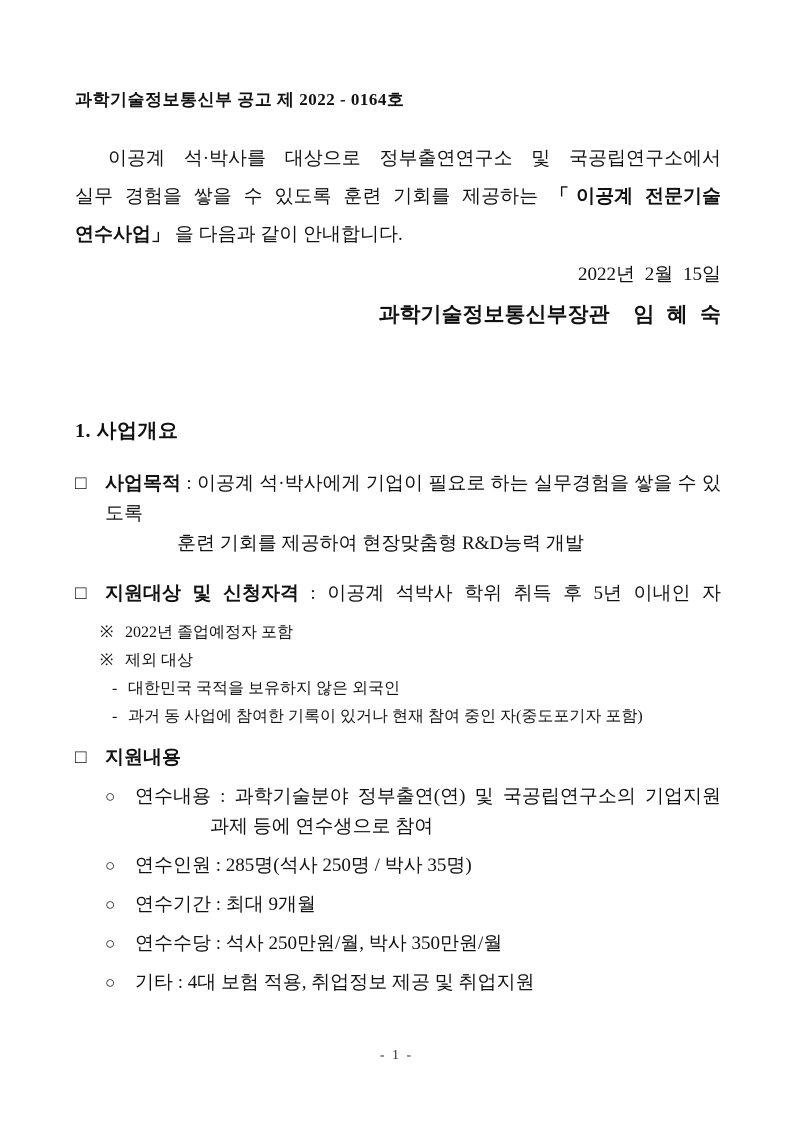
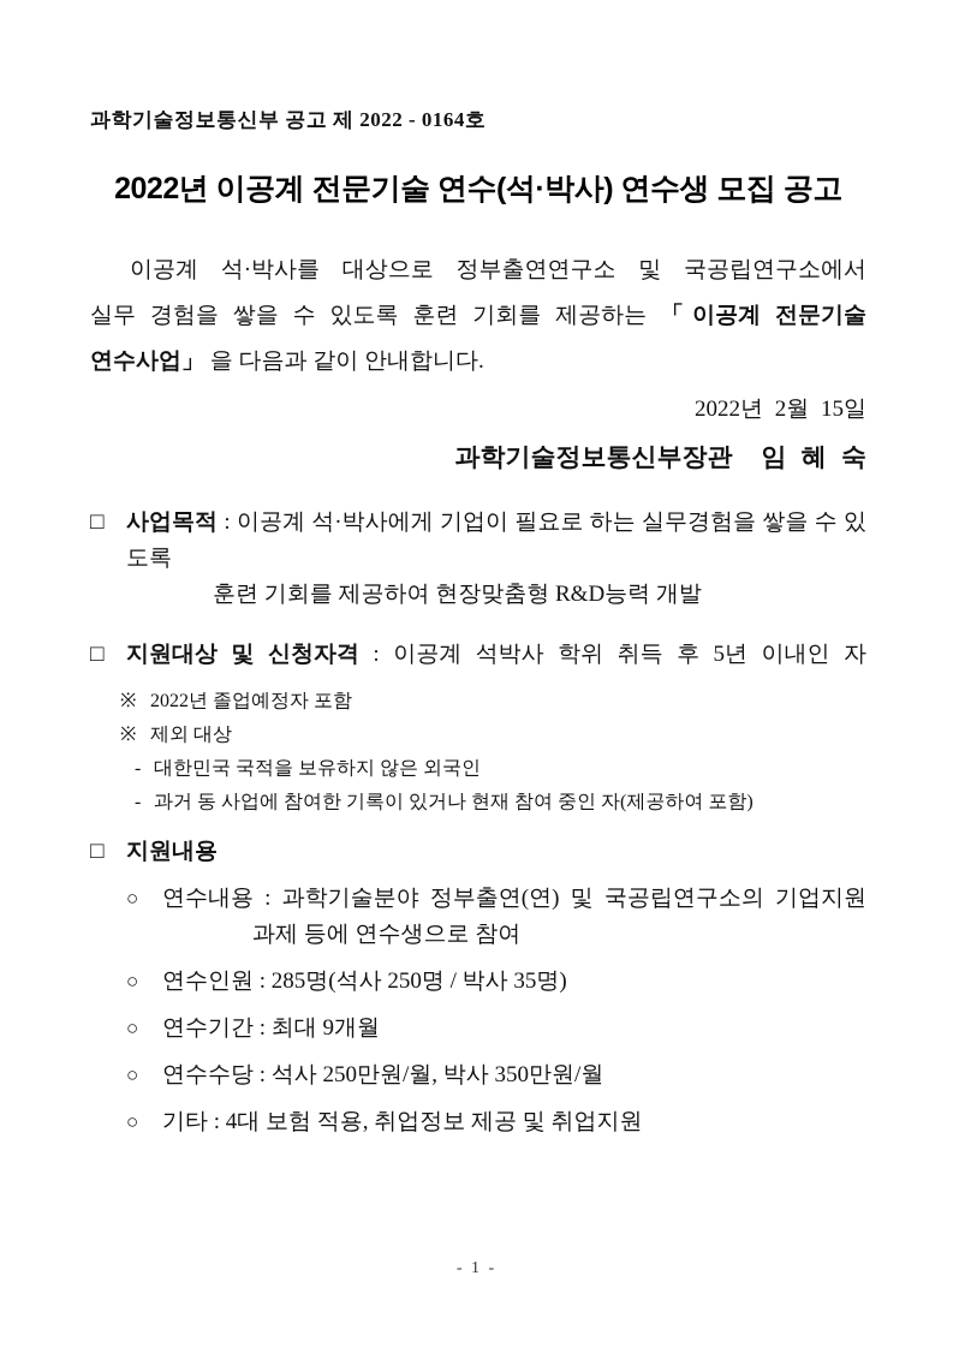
  과학기술정보통신부 공고 제 2022 - 0164호
+ 2022년 이공계 전문기술 연수(석·박사) 연수생 모집 공고
  이공계 석·박사를 대상으로 정부출연연구소 및 국공립연구소에서
  실무 경험을 쌓을 수 있도록 훈련 기회를 제공하는 「이공계 전문기술
  연수사업」 을 다음과 같이 안내합니다.
  2022년 2월 15일
  과학기술정보통신부장관 임 혜 숙
- 1. 사업개요
  □
  사업목적 : 이공계 석·박사에게 기업이 필요로 하는 실무경험을 쌓을 수 있도록
  훈련 기회를 제공하여 현장맞춤형 R&D능력 개발
  □
  지원대상 및 신청자격 : 이공계 석박사 학위 취득 후 5년 이내인 자
  ※
  2022년 졸업예정자 포함
  ※
  제외 대상
  -
  대한민국 국적을 보유하지 않은 외국인
  -
- 과거 동 사업에 참여한 기록이 있거나 현재 참여 중인 자(중도포기자 포함)
+ 과거 동 사업에 참여한 기록이 있거나 현재 참여 중인 자(제공하여 포함)
  □
  지원내용
  ○
  연수내용 : 과학기술분야 정부출연(연) 및 국공립연구소의 기업지원
  과제 등에 연수생으로 참여
  ○
  연수인원 : 285명(석사 250명 / 박사 35명)
  ○
  연수기간 : 최대 9개월
  ○
  연수수당 : 석사 250만원/월, 박사 350만원/월
  ○
  기타 : 4대 보험 적용, 취업정보 제공 및 취업지원
  - 1 -
